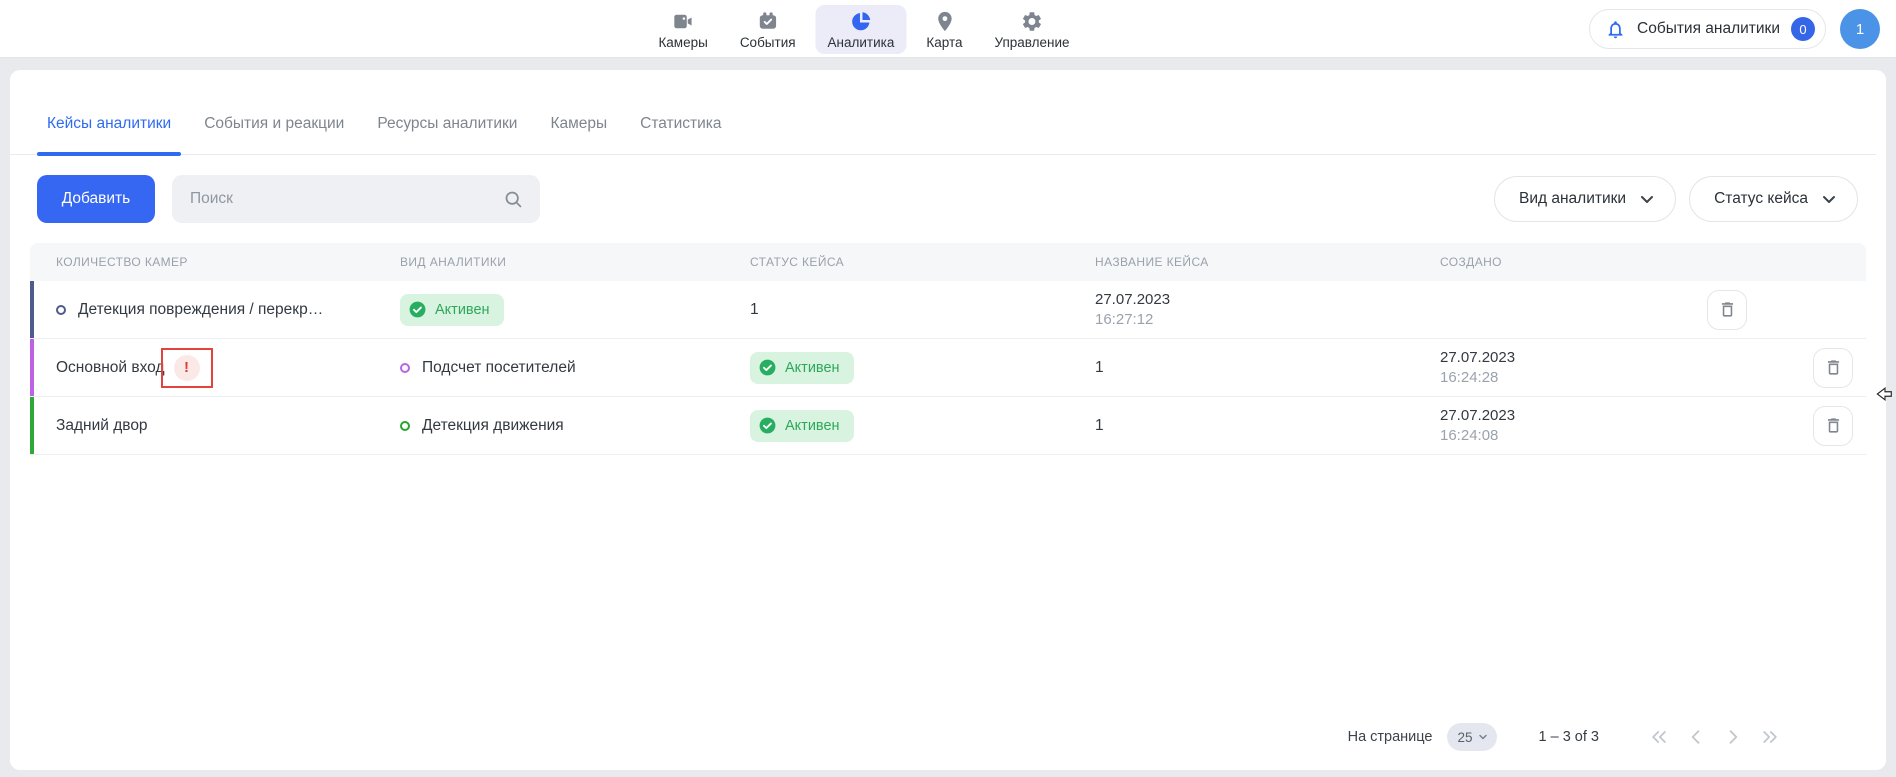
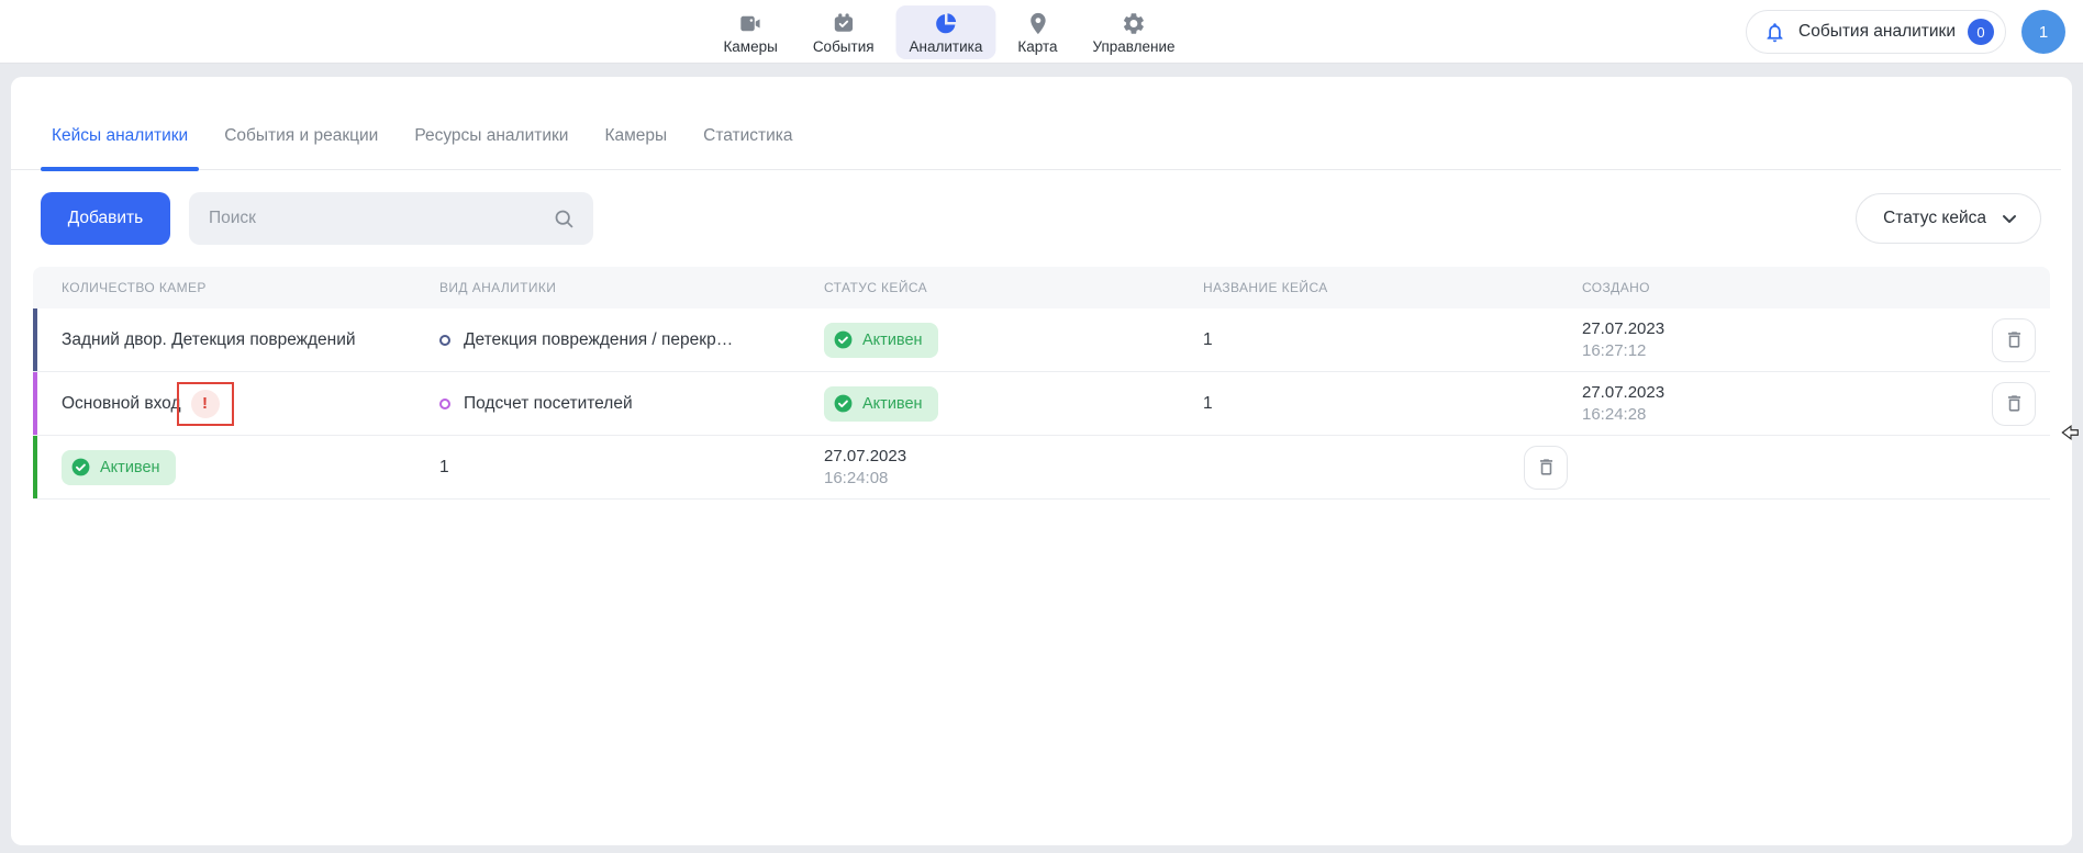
  Камеры
  События
  Аналитика
  Карта
  Управление
  События аналитики
  0
  1
  Кейсы аналитики
  События и реакции
  Ресурсы аналитики
  Камеры
  Статистика
  Добавить
  Поиск
- Вид аналитики
  Статус кейса
  КОЛИЧЕСТВО КАМЕР
  ВИД АНАЛИТИКИ
  СТАТУС КЕЙСА
  НАЗВАНИЕ КЕЙСА
  СОЗДАНО
+ Задний двор. Детекция повреждений
  Детекция повреждения / перекр…
  Активен
  1
  27.07.2023
  16:27:12
  Основной вход
  !
  Подсчет посетителей
  Активен
  1
  27.07.2023
  16:24:28
- Задний двор
- Детекция движения
  Активен
  1
  27.07.2023
  16:24:08
- На странице
- 25
- 1 – 3 of 3
